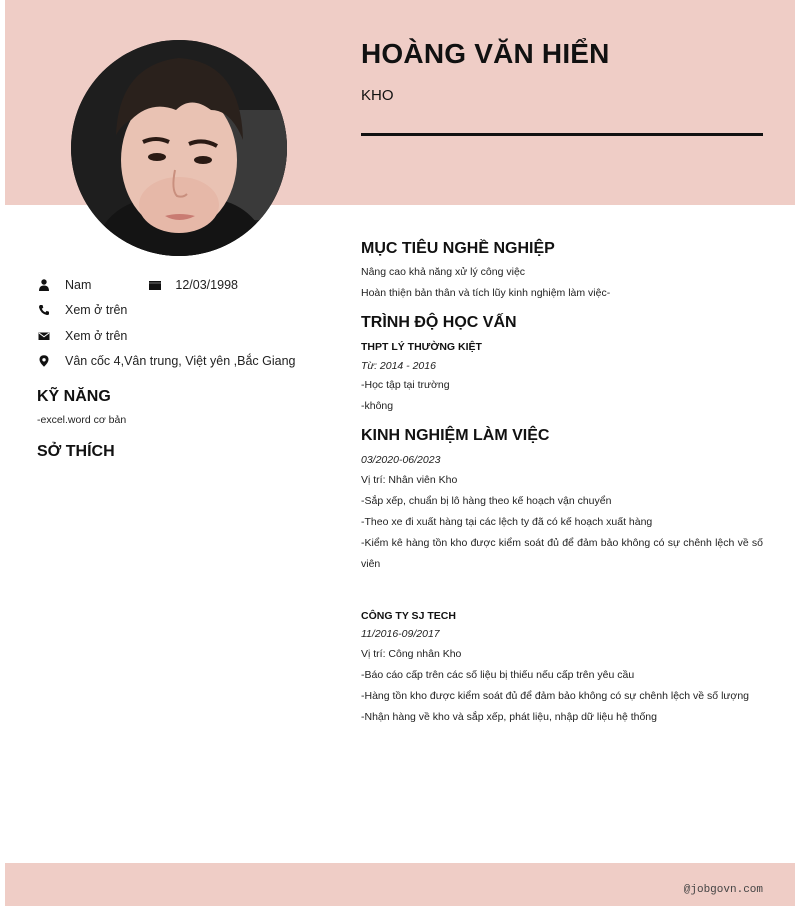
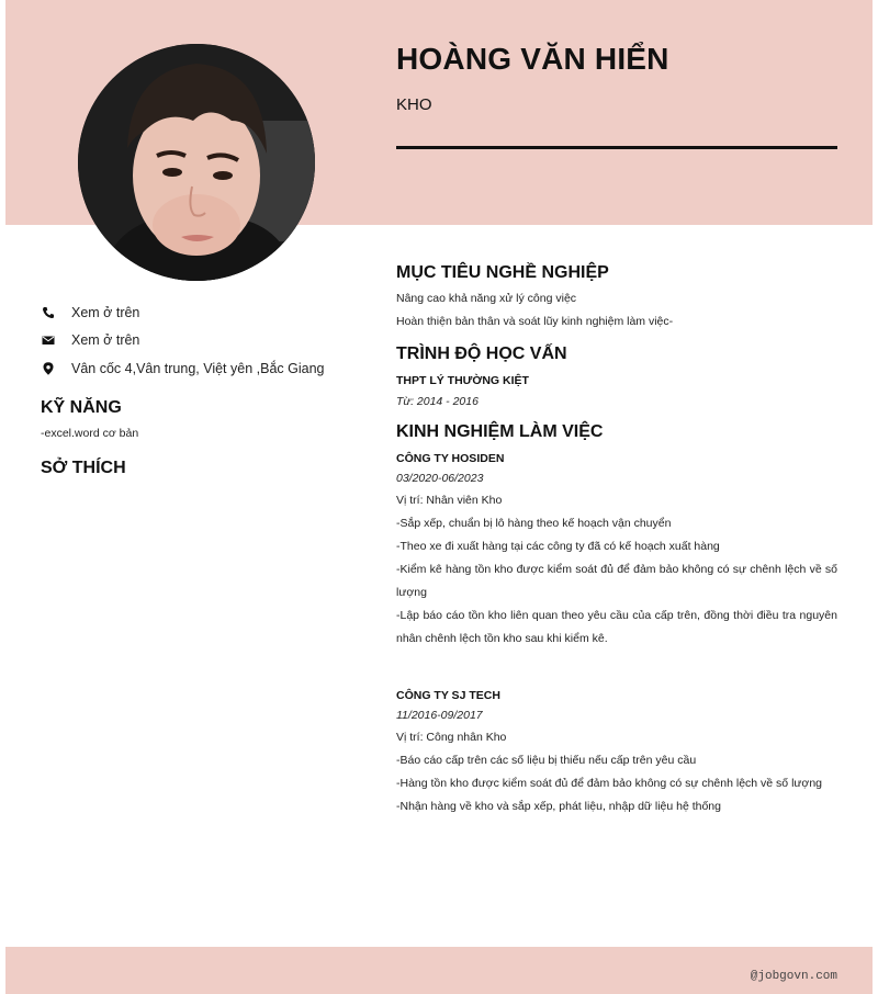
  HOÀNG VĂN HIỂN
  KHO
- Nam
- 12/03/1998
  Xem ở trên
  Xem ở trên
  Vân cốc 4,Vân trung, Việt yên ,Bắc Giang
  KỸ NĂNG
  -excel.word cơ bản
  SỞ THÍCH
  MỤC TIÊU NGHỀ NGHIỆP
  Nâng cao khả năng xử lý công việc
- Hoàn thiện bản thân và tích lũy kinh nghiệm làm việc-
+ Hoàn thiện bản thân và soát lũy kinh nghiệm làm việc-
  TRÌNH ĐỘ HỌC VẤN
  THPT LÝ THƯỜNG KIỆT
  Từ: 2014 - 2016
- -Học tập tại trường
- -không
  KINH NGHIỆM LÀM VIỆC
+ CÔNG TY HOSIDEN
  03/2020-06/2023
  Vị trí: Nhân viên Kho
  -Sắp xếp, chuẩn bị lô hàng theo kế hoạch vận chuyển
- -Theo xe đi xuất hàng tại các lệch ty đã có kế hoạch xuất hàng
+ -Theo xe đi xuất hàng tại các công ty đã có kế hoạch xuất hàng
- -Kiểm kê hàng tồn kho được kiểm soát đủ để đảm bảo không có sự chênh lệch về số viên
+ -Kiểm kê hàng tồn kho được kiểm soát đủ để đảm bảo không có sự chênh lệch về số lượng
+ -Lập báo cáo tồn kho liên quan theo yêu cầu của cấp trên, đồng thời điều tra nguyên nhân chênh lệch tồn kho sau khi kiểm kê.
  CÔNG TY SJ TECH
  11/2016-09/2017
  Vị trí: Công nhân Kho
  -Báo cáo cấp trên các số liệu bị thiếu nếu cấp trên yêu cầu
  -Hàng tồn kho được kiểm soát đủ để đảm bảo không có sự chênh lệch về số lượng
  -Nhận hàng về kho và sắp xếp, phát liệu, nhập dữ liệu hệ thống
  @jobgovn.com
